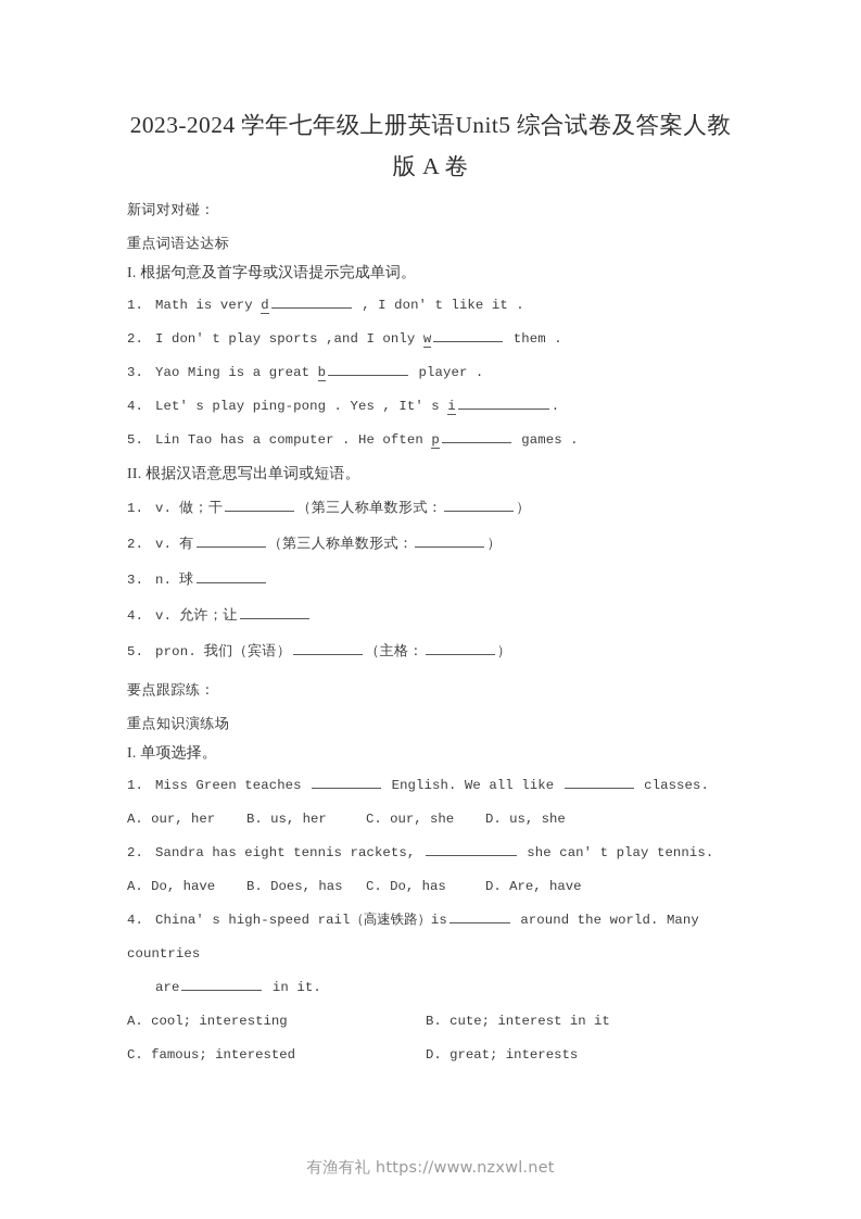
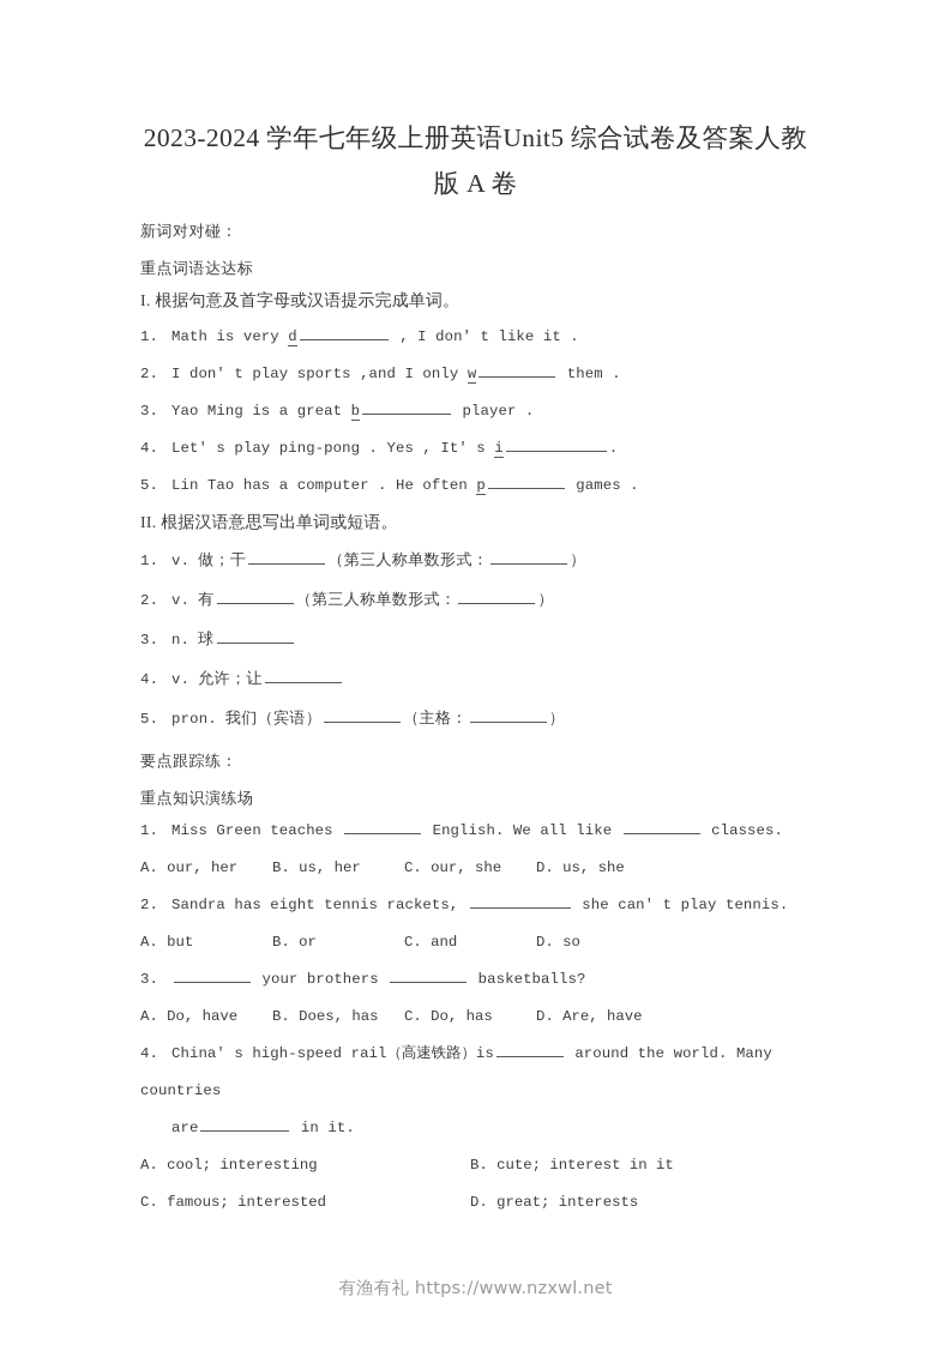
  2023-2024 学年七年级上册英语Unit5 综合试卷及答案人教版 A 卷
  新词对对碰：
  重点词语达达标
  I. 根据句意及首字母或汉语提示完成单词。
  1. Math is very d , I don' t like it .
  2. I don' t play sports ,and I only w them .
  3. Yao Ming is a great b player .
  4. Let' s play ping-pong . Yes , It' s i .
  5. Lin Tao has a computer . He often p games .
  II. 根据汉语意思写出单词或短语。
  1. v. 做；干 （第三人称单数形式： ）
  2. v. 有 （第三人称单数形式： ）
  3. n. 球
  4. v. 允许；让
  5. pron. 我们（宾语） （主格： ）
  要点跟踪练：
  重点知识演练场
- I. 单项选择。
  1. Miss Green teaches English. We all like classes.
  A. our, her
  B. us, her
  C. our, she
  D. us, she
  2. Sandra has eight tennis rackets, she can' t play tennis.
+ A. but
+ B. or
+ C. and
+ D. so
+ 3. your brothers basketballs?
  A. Do, have
  B. Does, has
  C. Do, has
  D. Are, have
  4. China' s high-speed rail（高速铁路）is around the world. Many countries
  are in it.
  A. cool; interesting
  B. cute; interest in it
  C. famous; interested
  D. great; interests
  有渔有礼 https://www.nzxwl.net
